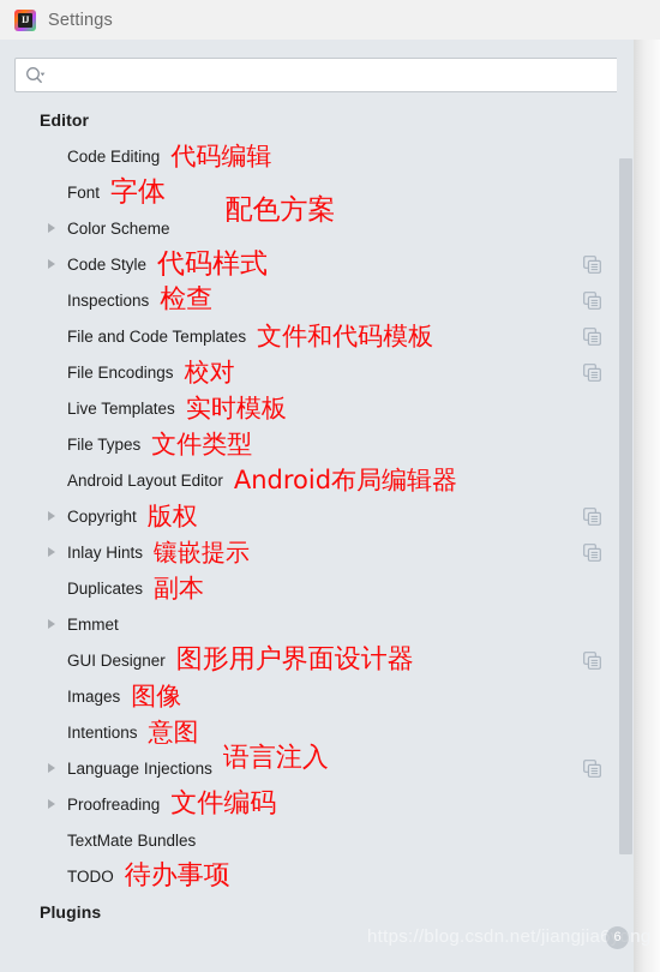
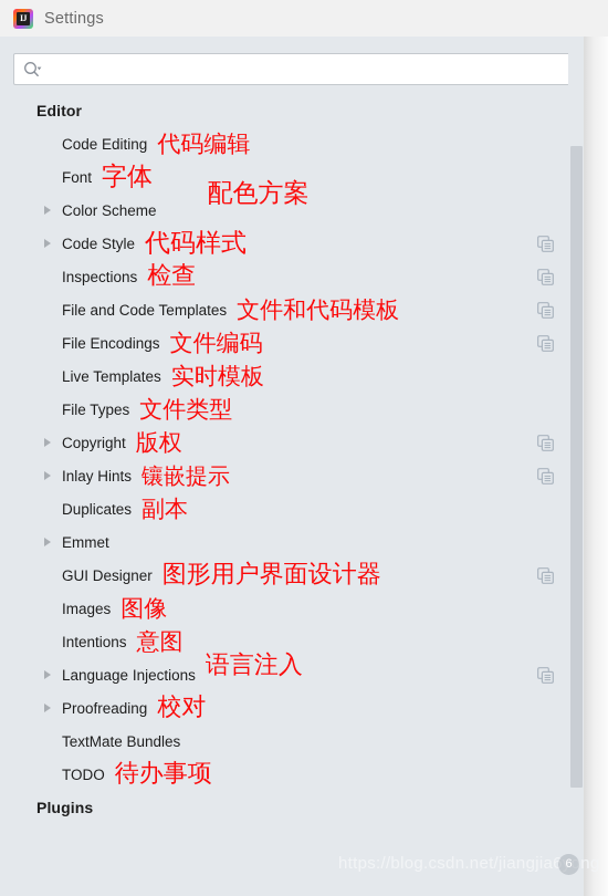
  IJ
  Settings
  Editor
  Code Editing
  代码编辑
  Font
  字体
  Color Scheme
  配色方案
  Code Style
  代码样式
  Inspections
  检查
  File and Code Templates
  文件和代码模板
  File Encodings
- 校对
+ 文件编码
  Live Templates
  实时模板
  File Types
  文件类型
- Android Layout Editor
- Android布局编辑器
  Copyright
  版权
  Inlay Hints
  镶嵌提示
  Duplicates
  副本
  Emmet
  GUI Designer
  图形用户界面设计器
  Images
  图像
  Intentions
  意图
  Language Injections
  语言注入
  Proofreading
- 文件编码
+ 校对
  TextMate Bundles
  TODO
  待办事项
  Plugins
  https://blog.csdn.net/jiangjia6yong
  6
